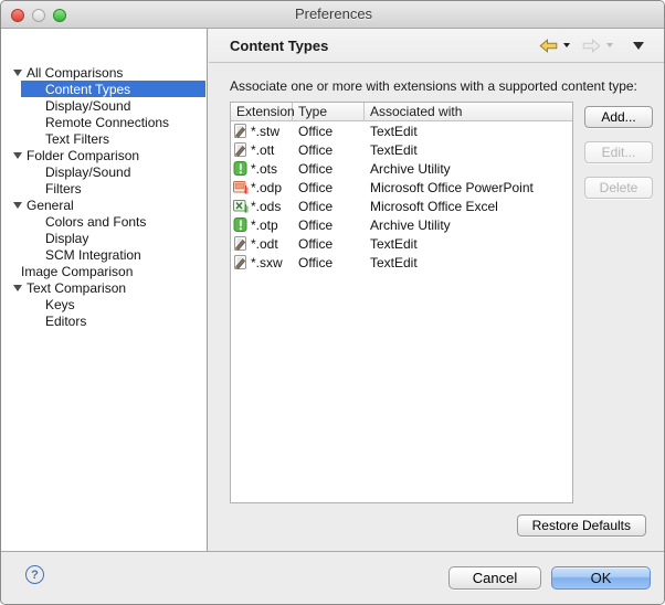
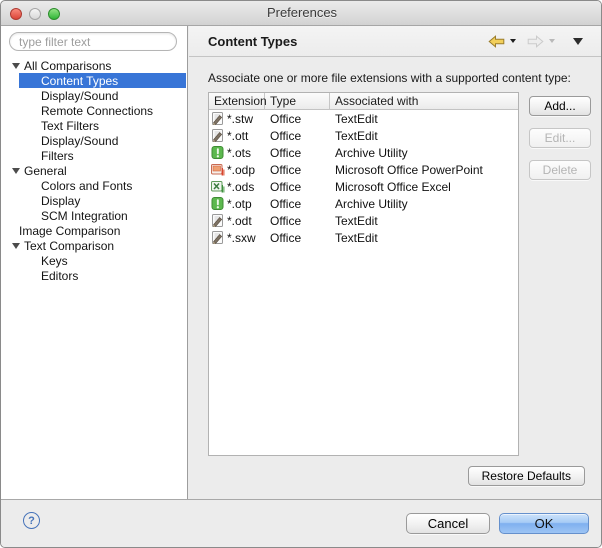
  Preferences
+ type filter text
  All Comparisons
  Content Types
  Display/Sound
  Remote Connections
  Text Filters
- Folder Comparison
  Display/Sound
  Filters
  General
  Colors and Fonts
  Display
  SCM Integration
  Image Comparison
  Text Comparison
  Keys
  Editors
  Content Types
- Associate one or more with extensions with a supported content type:
+ Associate one or more file extensions with a supported content type:
  Extension
  Type
  Associated with
  *.stw
  Office
  TextEdit
  *.ott
  Office
  TextEdit
  *.ots
  Office
  Archive Utility
  *.odp
  Office
  Microsoft Office PowerPoint
  *.ods
  Office
  Microsoft Office Excel
  *.otp
  Office
  Archive Utility
  *.odt
  Office
  TextEdit
  *.sxw
  Office
  TextEdit
  Add...
  Edit...
  Delete
  Restore Defaults
  ?
  Cancel
  OK
